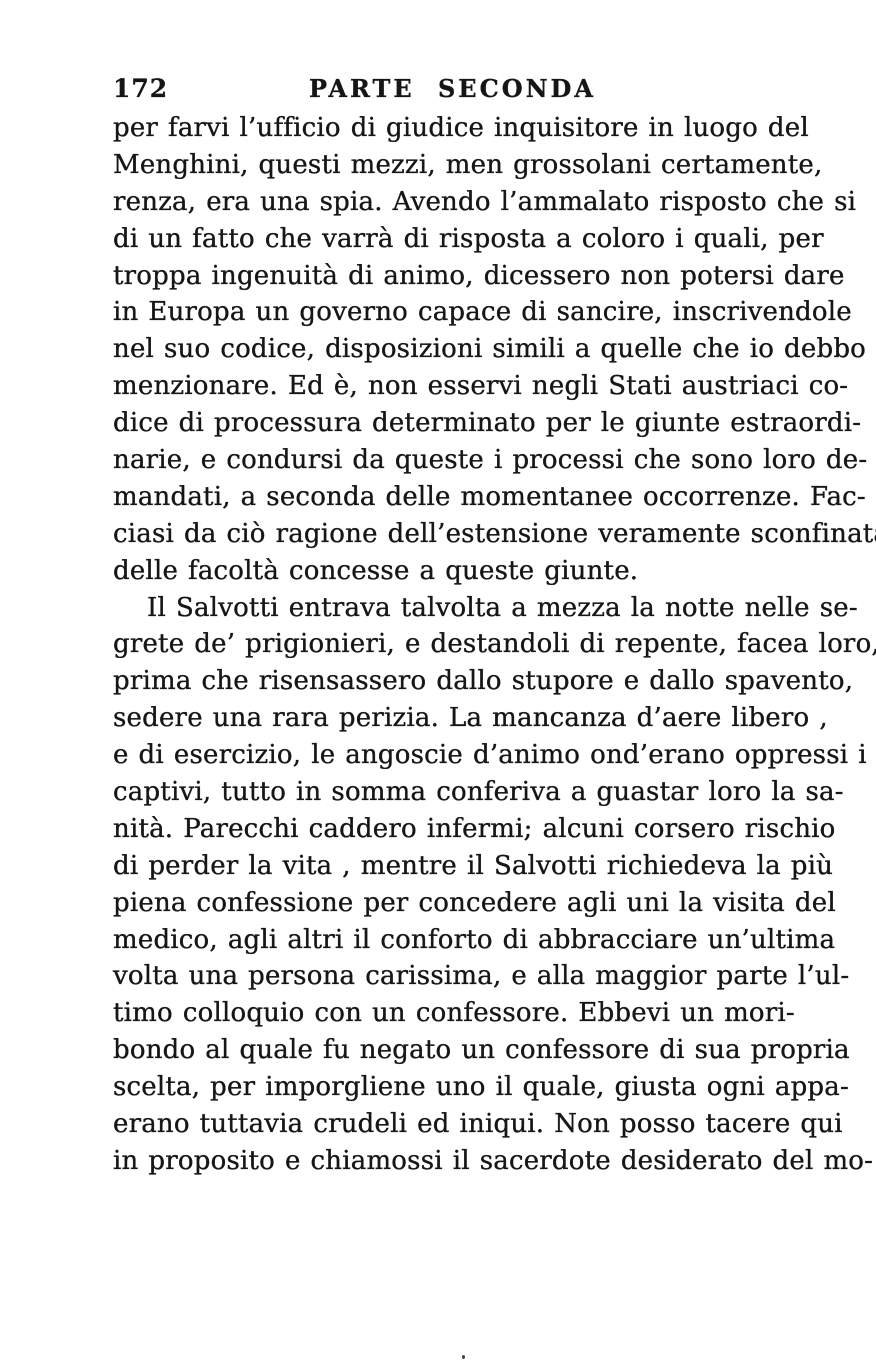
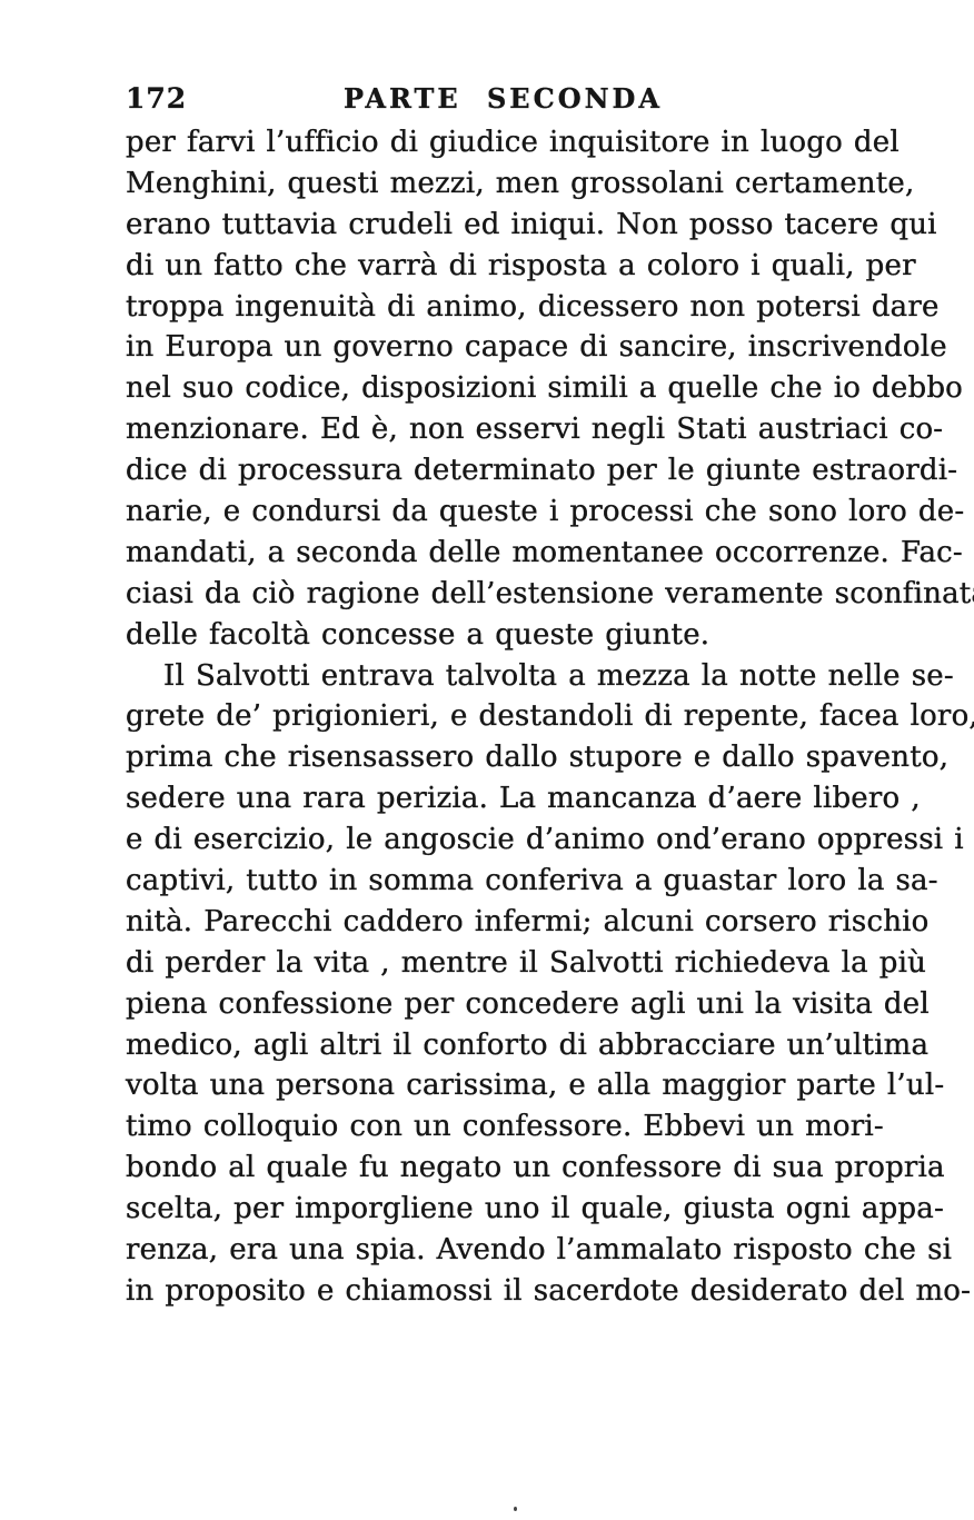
  172
  PARTE SECONDA
  per farvi l’ufficio di giudice inquisitore in luogo del
  Menghini, questi mezzi, men grossolani certamente,
- renza, era una spia. Avendo l’ammalato risposto che si
+ erano tuttavia crudeli ed iniqui. Non posso tacere qui
  di un fatto che varrà di risposta a coloro i quali, per
  troppa ingenuità di animo, dicessero non potersi dare
  in Europa un governo capace di sancire, inscrivendole
  nel suo codice, disposizioni simili a quelle che io debbo
  menzionare. Ed è, non esservi negli Stati austriaci co-
  dice di processura determinato per le giunte estraordi-
  narie, e condursi da queste i processi che sono loro de-
  mandati, a seconda delle momentanee occorrenze. Fac-
  ciasi da ciò ragione dell’estensione veramente sconfinat
  delle facoltà concesse a queste giunte.
  Il Salvotti entrava talvolta a mezza la notte nelle se-
  grete de’ prigionieri, e destandoli di repente, facea loro
  prima che risensassero dallo stupore e dallo spavento,
  sedere una rara perizia. La mancanza d’aere libero ,
  e di esercizio, le angoscie d’animo ond’erano oppressi i
  captivi, tutto in somma conferiva a guastar loro la sa-
  nità. Parecchi caddero infermi; alcuni corsero rischio
  di perder la vita , mentre il Salvotti richiedeva la più
  piena confessione per concedere agli uni la visita del
  medico, agli altri il conforto di abbracciare un’ultima
  volta una persona carissima, e alla maggior parte l’ul-
  timo colloquio con un confessore. Ebbevi un mori-
  bondo al quale fu negato un confessore di sua propria
  scelta, per imporgliene uno il quale, giusta ogni appa-
- erano tuttavia crudeli ed iniqui. Non posso tacere qui
+ renza, era una spia. Avendo l’ammalato risposto che si
  in proposito e chiamossi il sacerdote desiderato del mo-
